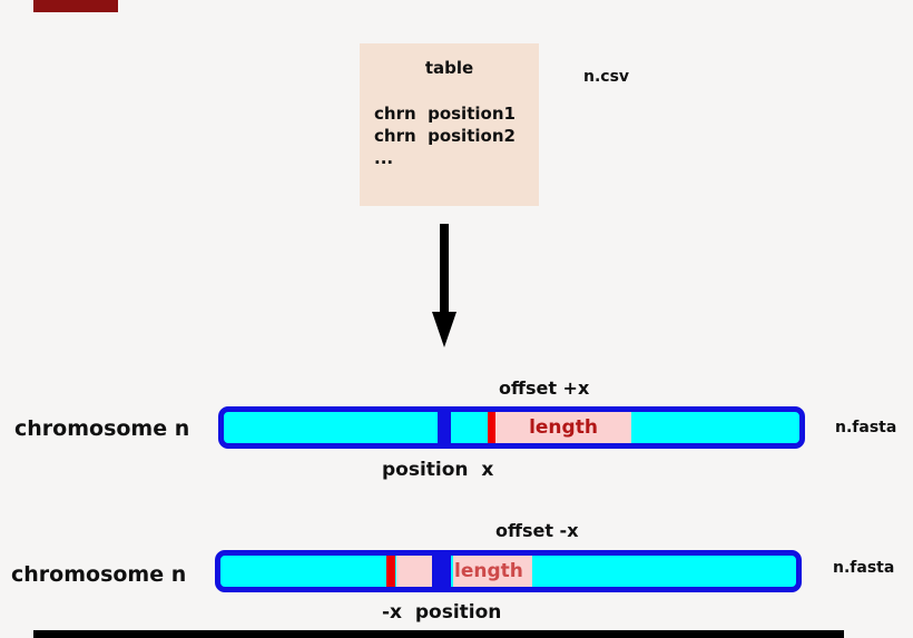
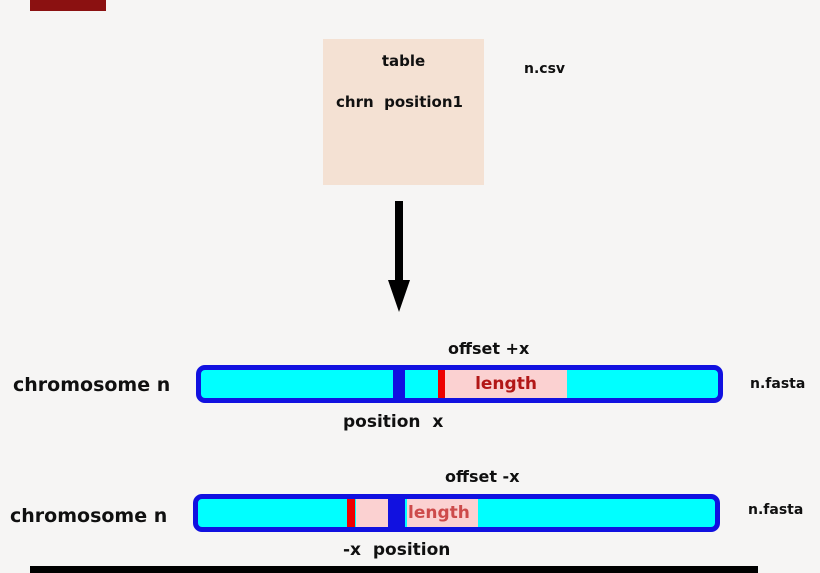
  table
  chrn position1
- chrn position2
- ...
  n.csv
  chromosome n
  offset +x
  length
  position x
  n.fasta
  chromosome n
  offset -x
  length
  -x position
  n.fasta
